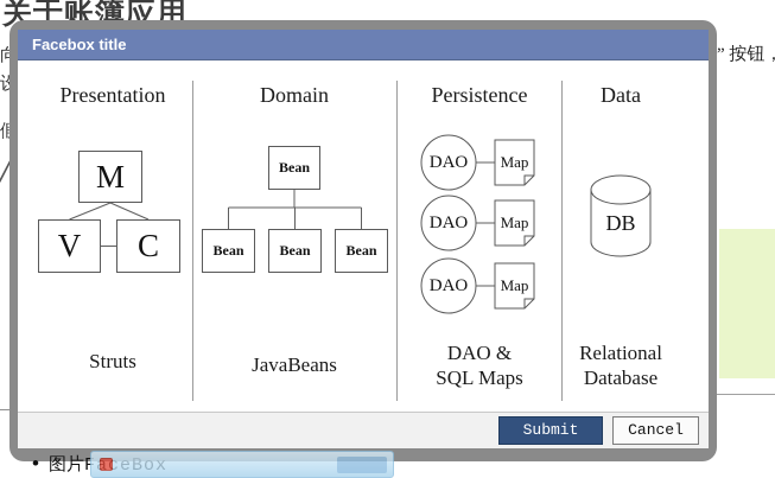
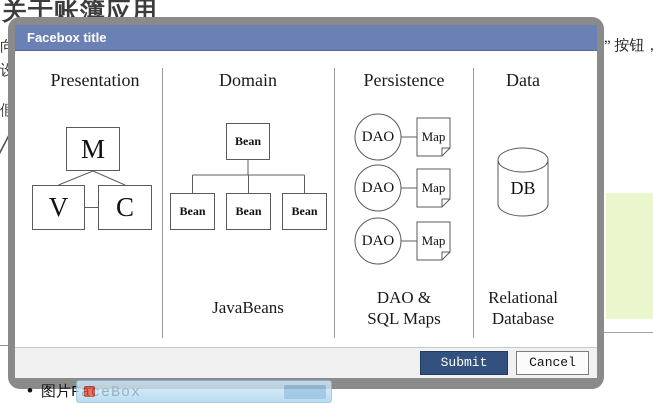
  关于账簿应用
  /
  ” 按钮，
  •
  图片
  FaceBox
  Facebox title
  Presentation
  Domain
  Persistence
  Data
  M
  V
  C
  Bean
  Bean
  Bean
  Bean
  DAO
  DAO
  DAO
  Map
  Map
  Map
  DB
- Struts
  JavaBeans
  DAO &
  SQL Maps
  Relational
  Database
  Submit
  Cancel
